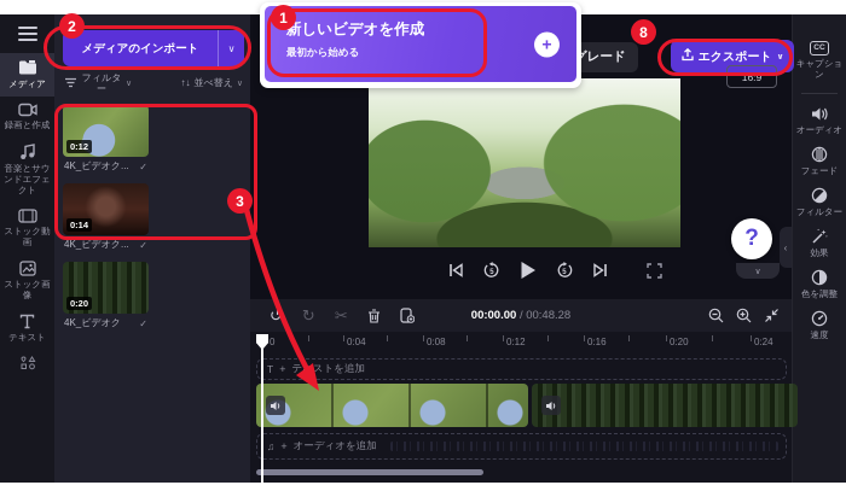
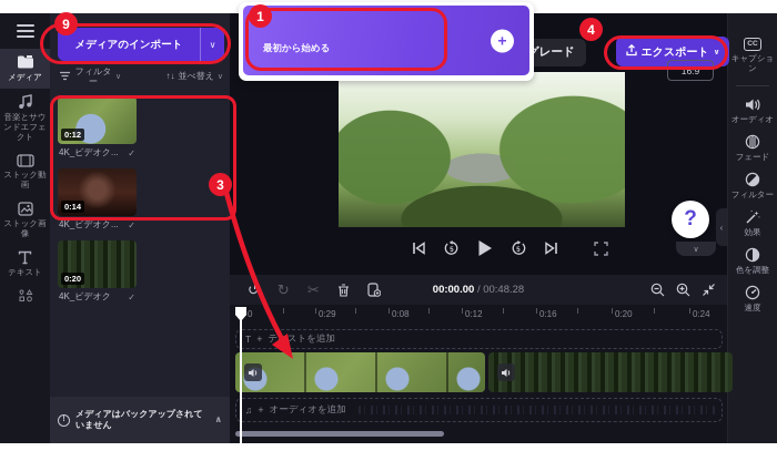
  メディア
- 録画と作成
  音楽とサウンドエフェクト
  ストック動画
  ストック画像
  テキスト
  メディアのインポート
  ∨
  フィルター
  ↑↓
  並べ替え
  0:12
  4K_ビデオク...
  ✓
  0:14
  4K_ビデオク...
  ✓
  0:20
  4K_ビデオク
  ✓
+ メディアはバックアップされていません
+ ∧
  レード
  エクスポート
  16:9
  ?
  ‹
  ↺
  ↻
  ✂
  00:00.00 / 00:48.28
  0
- 0:04
+ 0:29
  0:08
  0:12
  0:16
  0:20
  0:24
  T
  +
  テストを追加
  ♫
  +
  オーディオを追加
  キャプション
  オーディオ
  フェード
  フィルター
  効果
  色を調整
  速度
- 新しいビデオを作成
  最初から始める
  +
  1
- 2
+ 9
  3
- 8
+ 4
